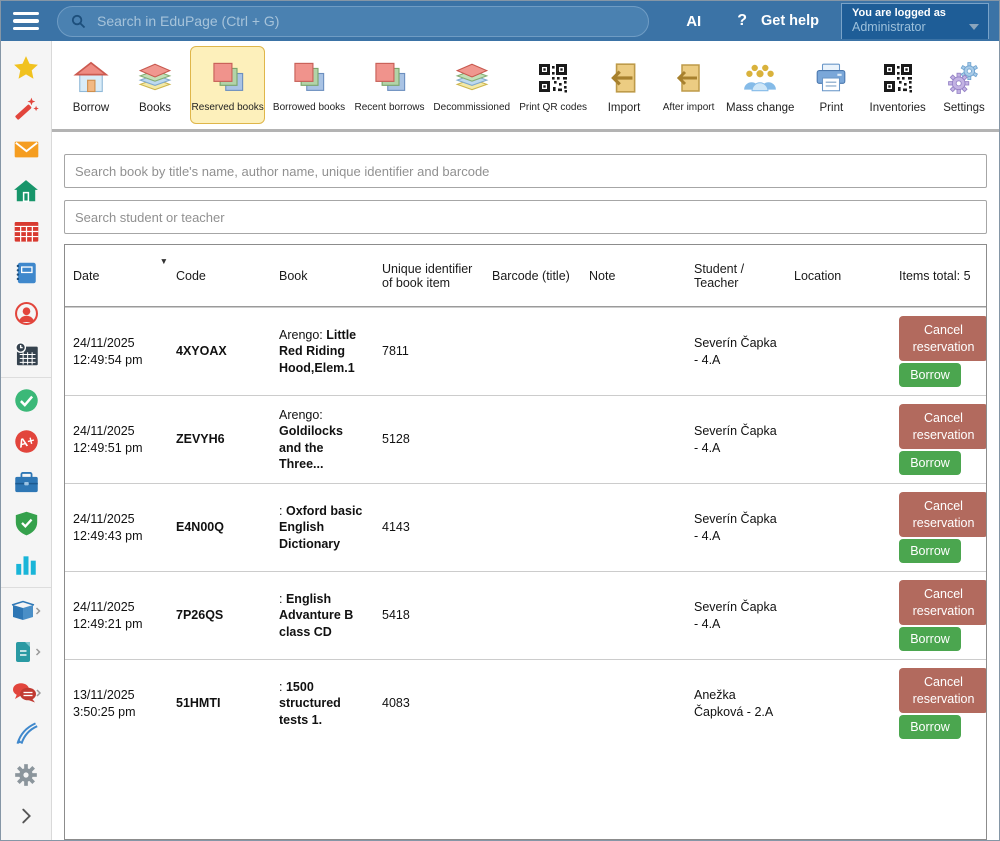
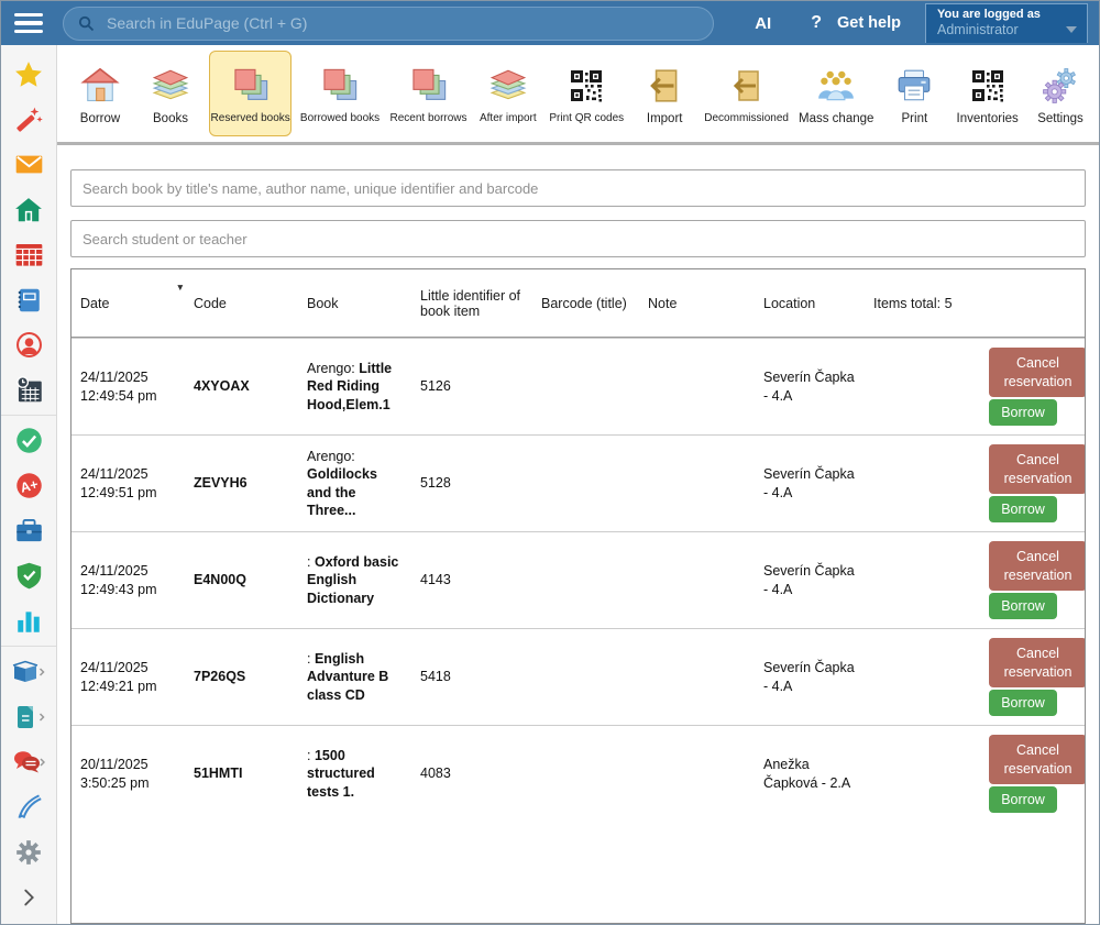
  Search in EduPage (Ctrl + G)
  AI
  ?
  Get help
  You are logged as
  Administrator
  Borrow
  Books
  Reserved books
  Borrowed books
  Recent borrows
- Decommissioned
+ After import
  Print QR codes
  Import
- After import
+ Decommissioned
  Mass change
  Print
  Inventories
  Settings
  Search book by title's name, author name, unique identifier and barcode
  Search student or teacher
  Date
  ▼
  Code
  Book
- Unique identifier of book item
+ Little identifier of book item
  Barcode (title)
  Note
- Student / Teacher
  Location
  Items total: 5
  24/11/2025
  12:49:54 pm
  4XYOAX
  Arengo: Little Red Riding Hood,Elem.1
- 7811
+ 5126
  Severín Čapka - 4.A
  Cancel reservation
  Borrow
  24/11/2025
  12:49:51 pm
  ZEVYH6
  Arengo: Goldilocks and the Three...
  5128
  Severín Čapka - 4.A
  Cancel reservation
  Borrow
  24/11/2025
  12:49:43 pm
  E4N00Q
  : Oxford basic English Dictionary
  4143
  Severín Čapka - 4.A
  Cancel reservation
  Borrow
  24/11/2025
  12:49:21 pm
  7P26QS
  : English Advanture B class CD
  5418
  Severín Čapka - 4.A
  Cancel reservation
  Borrow
- 13/11/2025
+ 20/11/2025
  3:50:25 pm
  51HMTI
  : 1500 structured tests 1.
  4083
  Anežka Čapková - 2.A
  Cancel reservation
  Borrow
